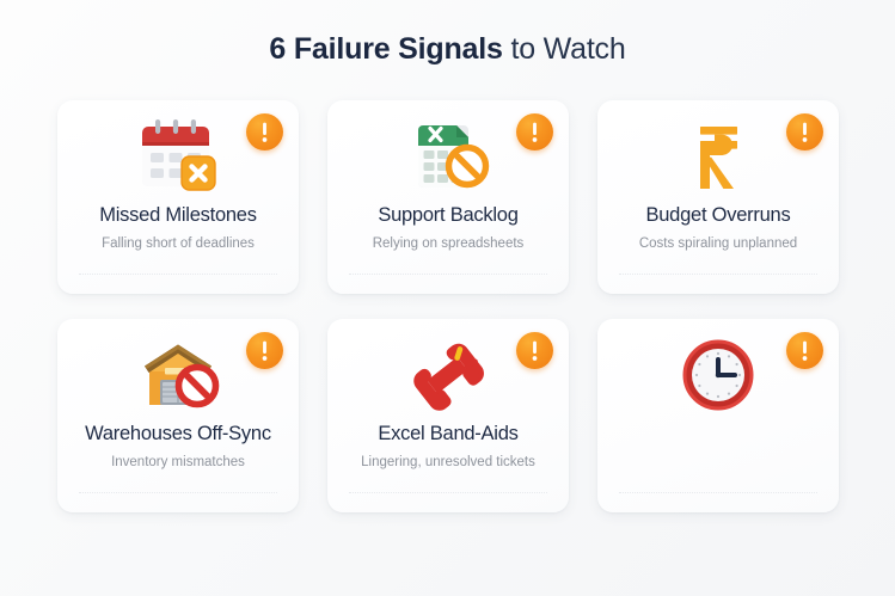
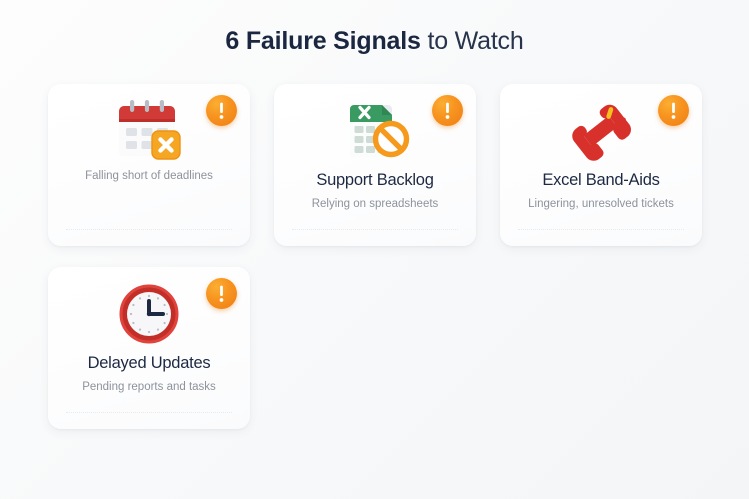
  6 Failure Signals to Watch
- Missed Milestones
  Falling short of deadlines
  Support Backlog
  Relying on spreadsheets
- Budget Overruns
- Costs spiraling unplanned
- Warehouses Off-Sync
- Inventory mismatches
  Excel Band-Aids
  Lingering, unresolved tickets
+ Delayed Updates
+ Pending reports and tasks
